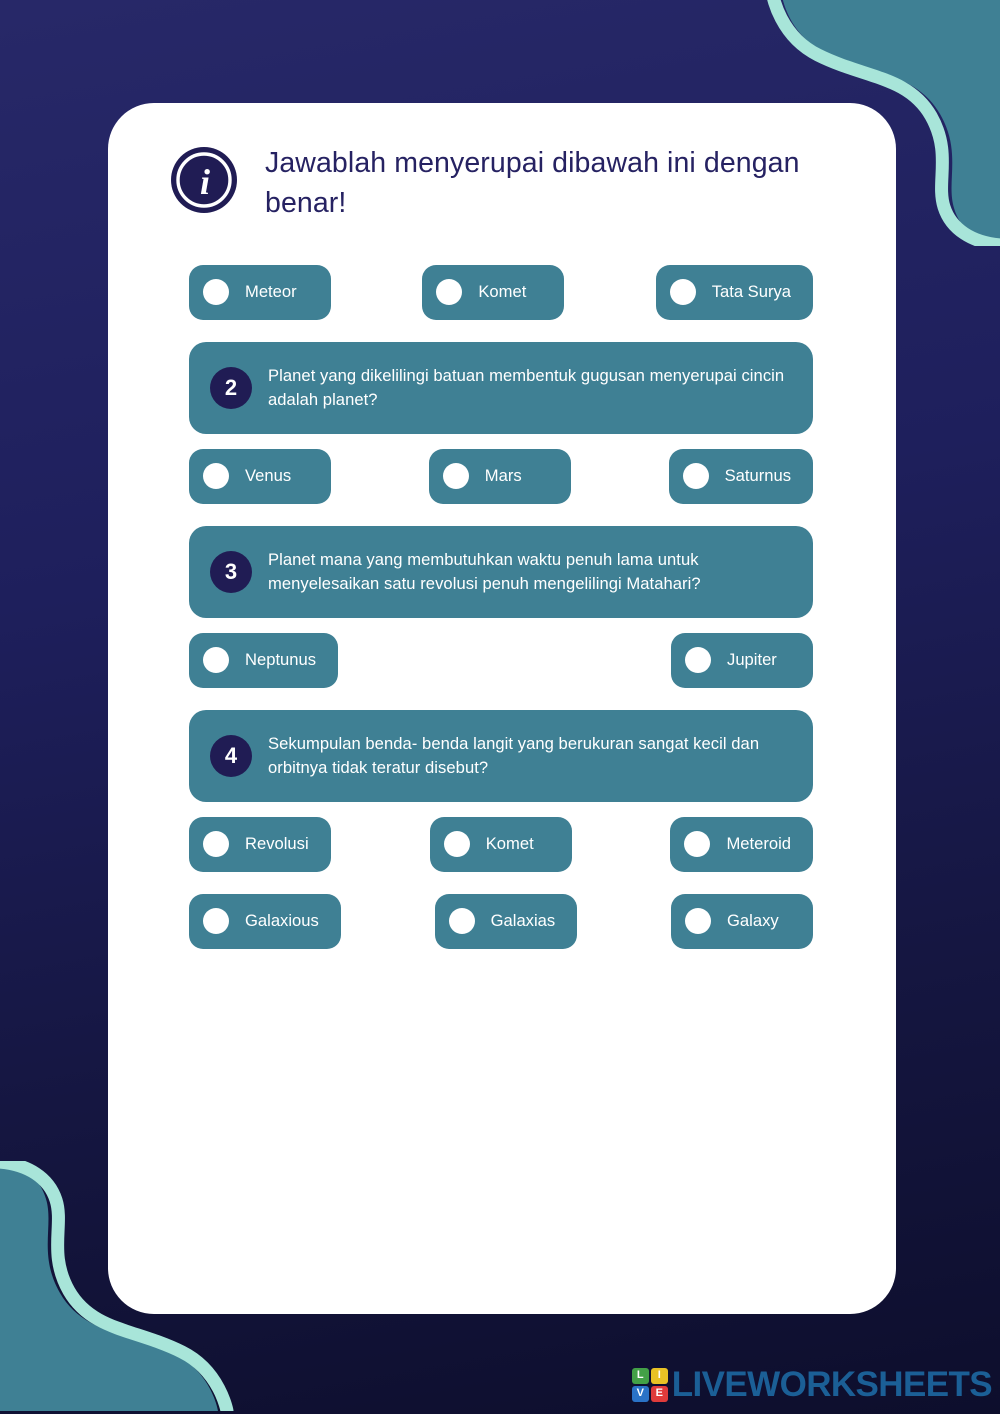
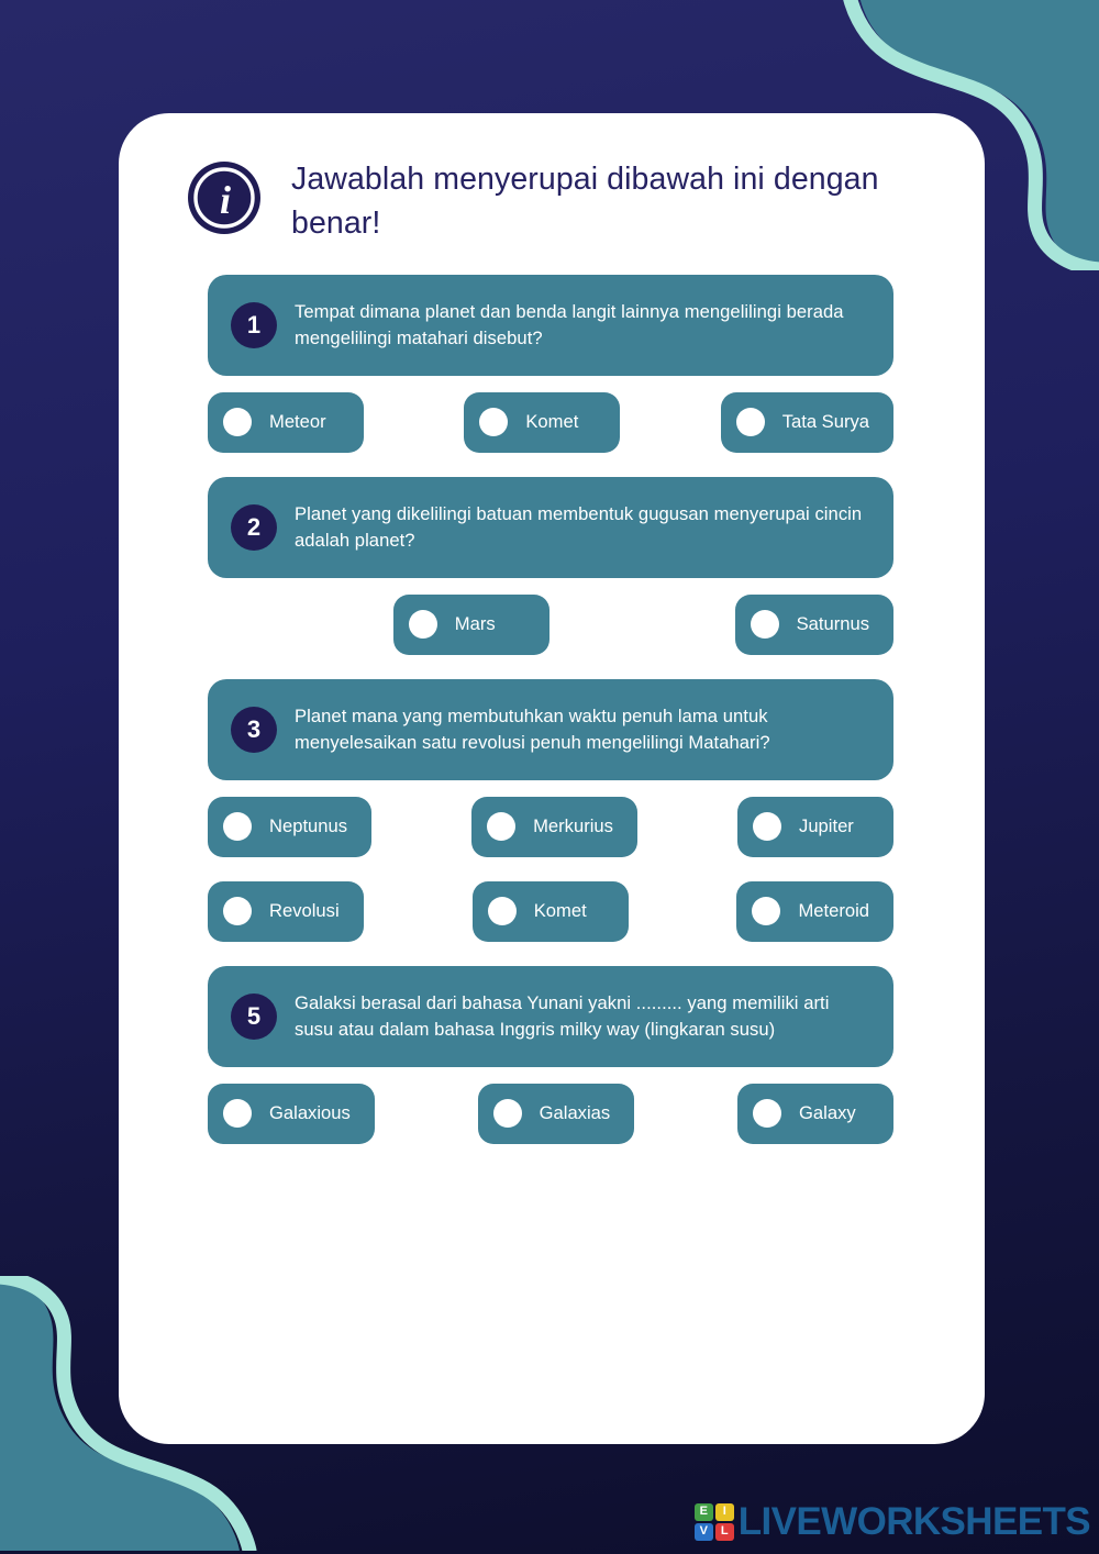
  i
  Jawablah menyerupai dibawah ini dengan benar!
+ 1
+ Tempat dimana planet dan benda langit lainnya mengelilingi berada mengelilingi matahari disebut?
  Meteor
  Komet
  Tata Surya
  2
  Planet yang dikelilingi batuan membentuk gugusan menyerupai cincin adalah planet?
- Venus
  Mars
  Saturnus
  3
  Planet mana yang membutuhkan waktu penuh lama untuk menyelesaikan satu revolusi penuh mengelilingi Matahari?
  Neptunus
+ Merkurius
  Jupiter
- 4
- Sekumpulan benda- benda langit yang berukuran sangat kecil dan orbitnya tidak teratur disebut?
  Revolusi
  Komet
  Meteroid
+ 5
+ Galaksi berasal dari bahasa Yunani yakni ......... yang memiliki arti susu atau dalam bahasa Inggris milky way (lingkaran susu)
  Galaxious
  Galaxias
  Galaxy
- L
+ E
  I
  V
- E
+ L
  LIVEWORKSHEETS
